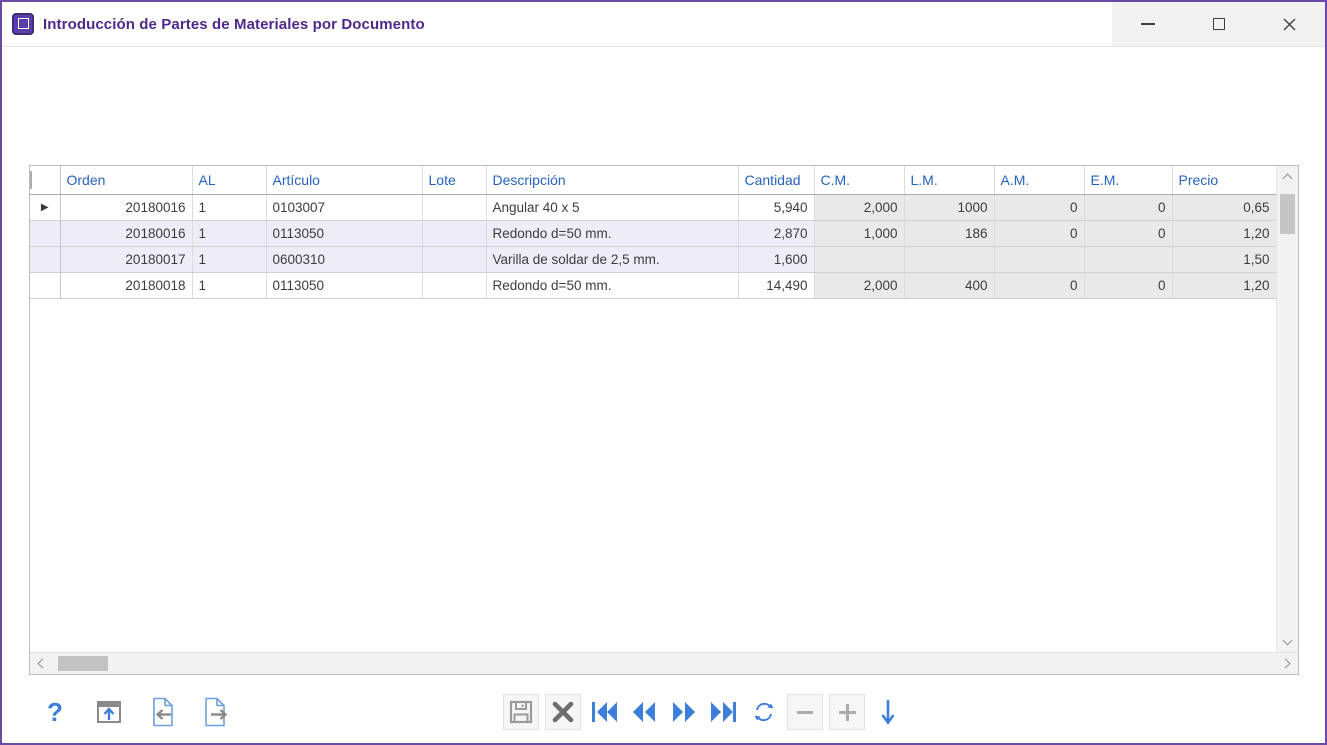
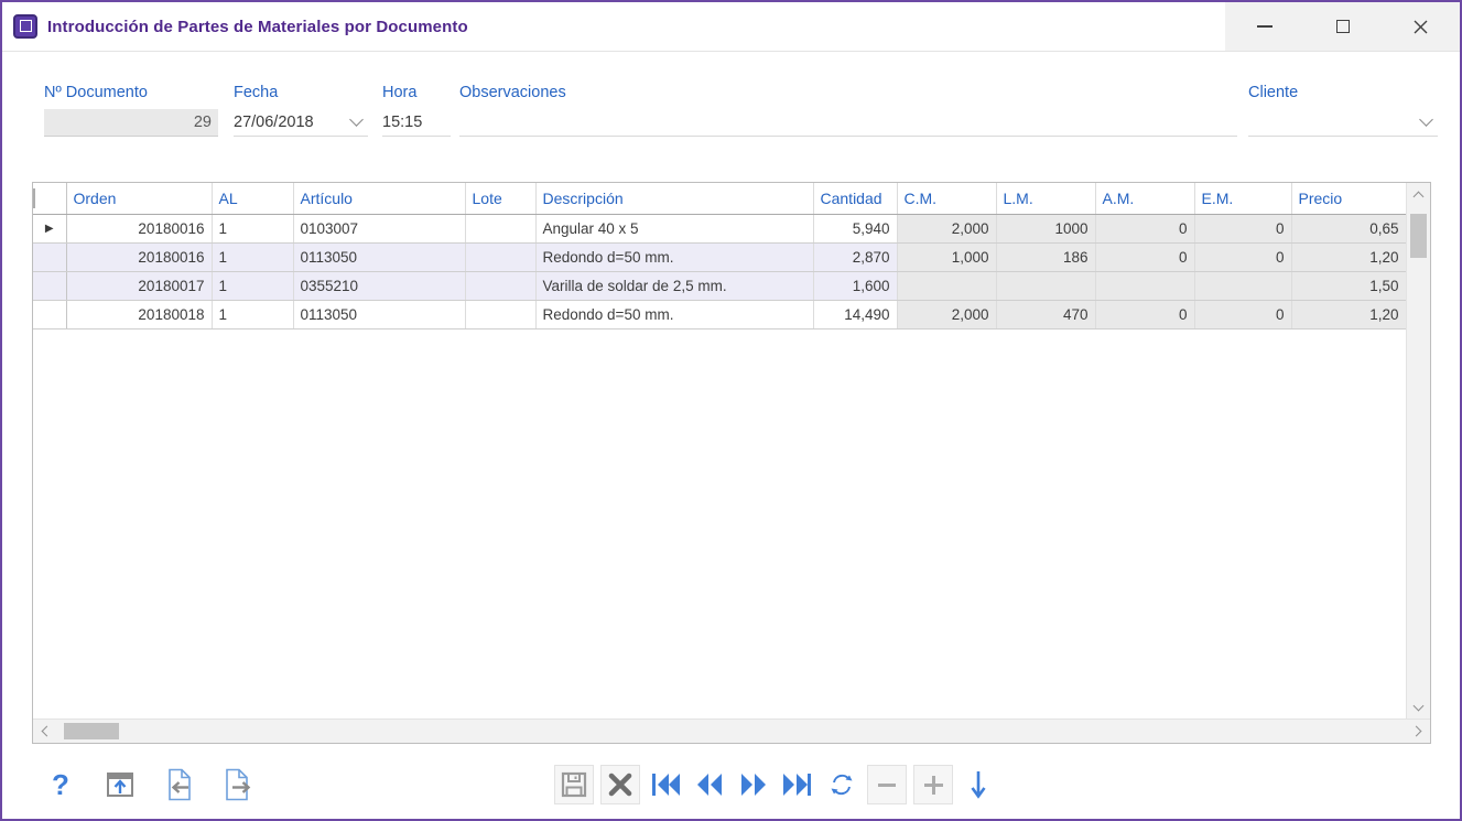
  Introducción de Partes de Materiales por Documento
+ Nº Documento
+ 29
+ Fecha
+ 27/06/2018
+ Hora
+ 15:15
+ Observaciones
+ Cliente
  		Orden	AL	Artículo	Lote	Descripción	Cantidad	C.M.	L.M.	A.M.	E.M.	Precio
  ▶	20180016	1	0103007		Angular 40 x 5	5,940	2,000	1000	0	0	0,65
  	20180016	1	0113050		Redondo d=50 mm.	2,870	1,000	186	0	0	1,20
- 	20180017	1	0600310		Varilla de soldar de 2,5 mm.	1,600					1,50
+ 	20180017	1	0355210		Varilla de soldar de 2,5 mm.	1,600					1,50
- 	20180018	1	0113050		Redondo d=50 mm.	14,490	2,000	400	0	0	1,20
+ 	20180018	1	0113050		Redondo d=50 mm.	14,490	2,000	470	0	0	1,20
  ?
